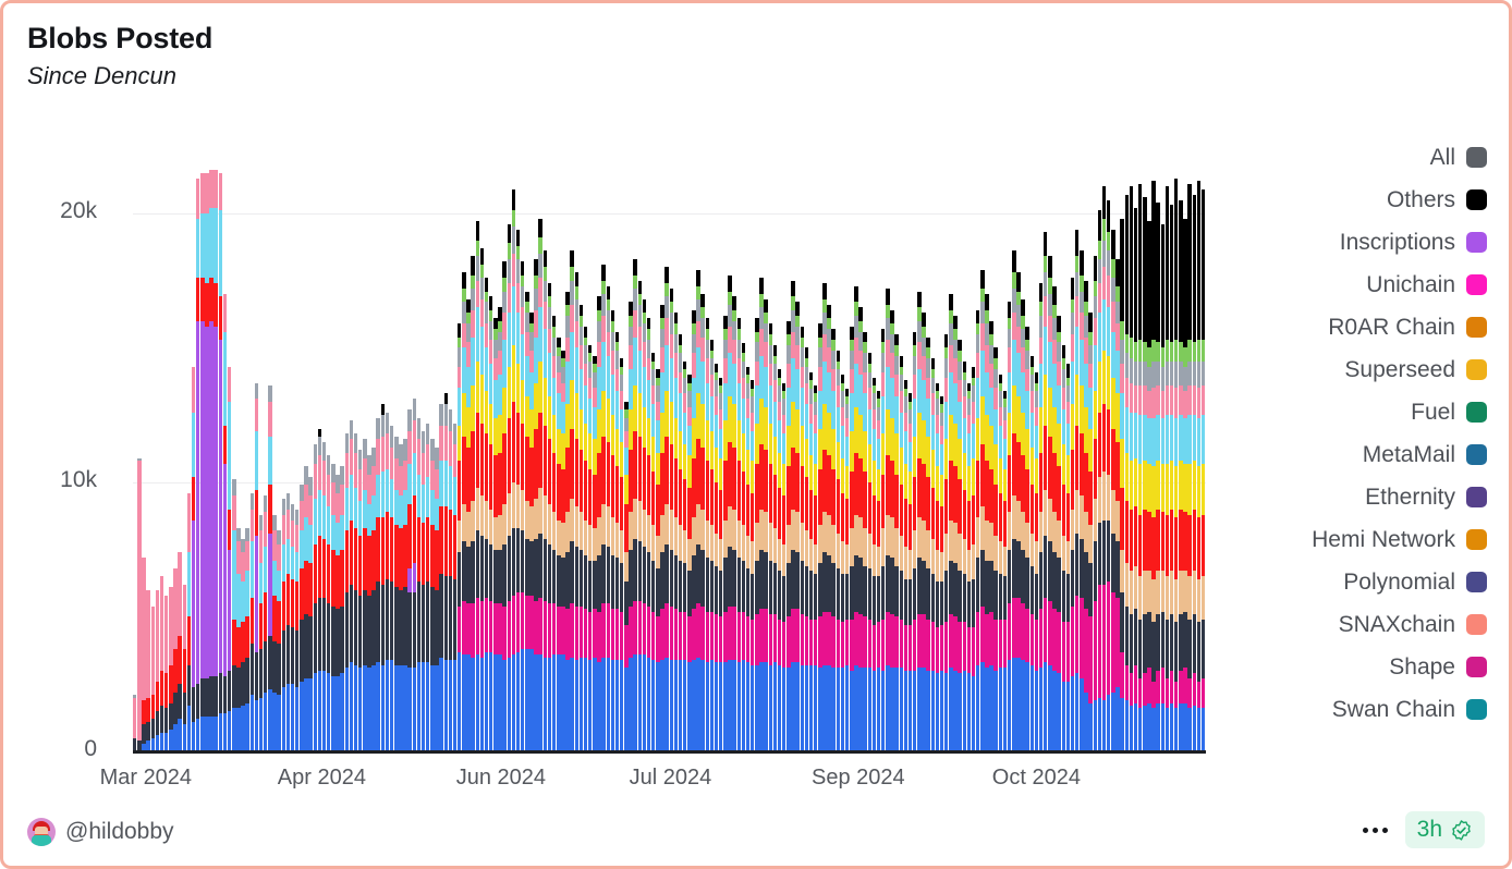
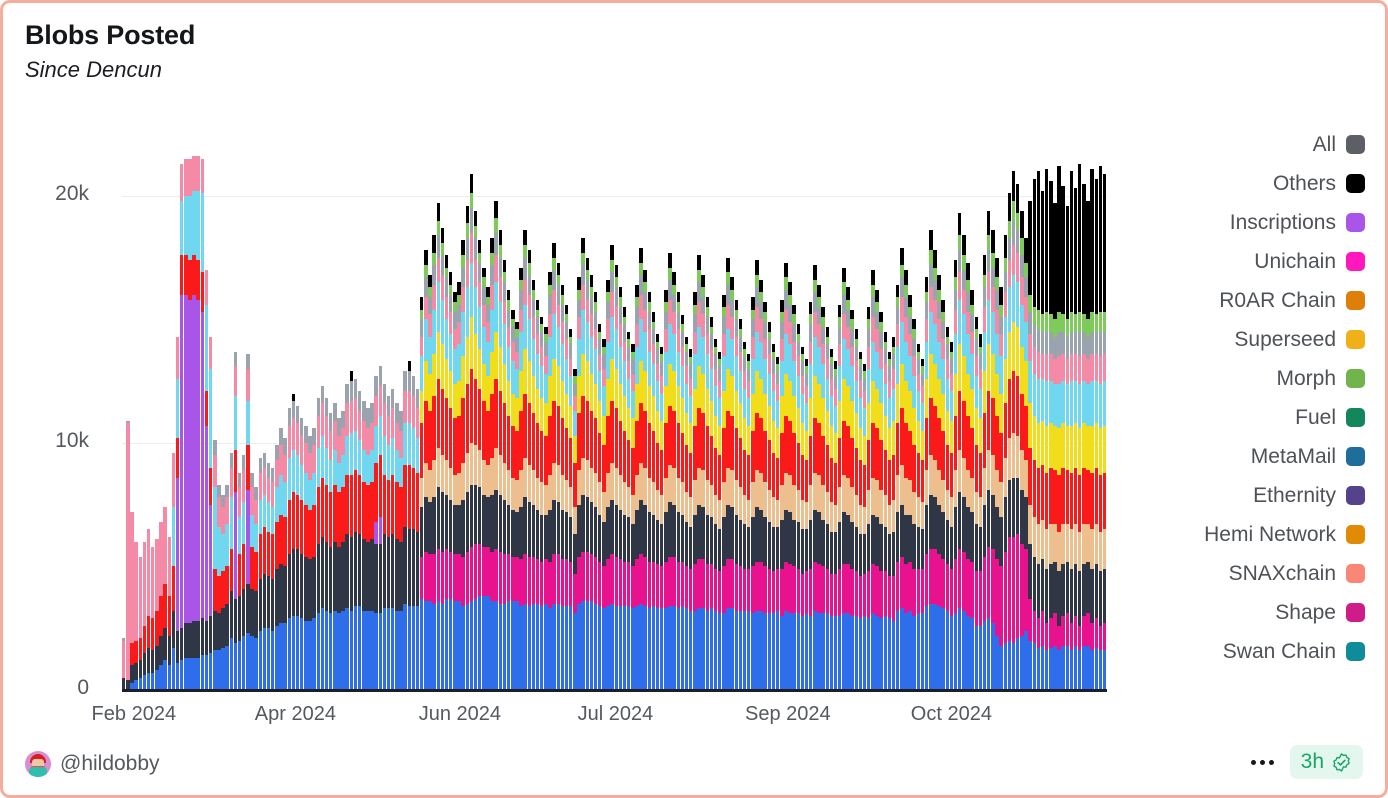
  Blobs Posted
  Since Dencun
  0
  10k
  20k
- Mar 2024
+ Feb 2024
  Apr 2024
  Jun 2024
  Jul 2024
  Sep 2024
  Oct 2024
  All
  Others
  Inscriptions
  Unichain
  R0AR Chain
  Superseed
+ Morph
  Fuel
  MetaMail
  Ethernity
  Hemi Network
- Polynomial
  SNAXchain
  Shape
  Swan Chain
  @hildobby
  3h
